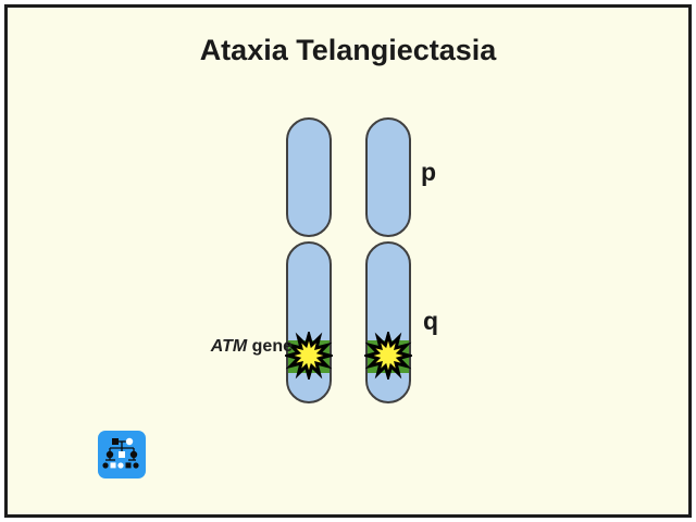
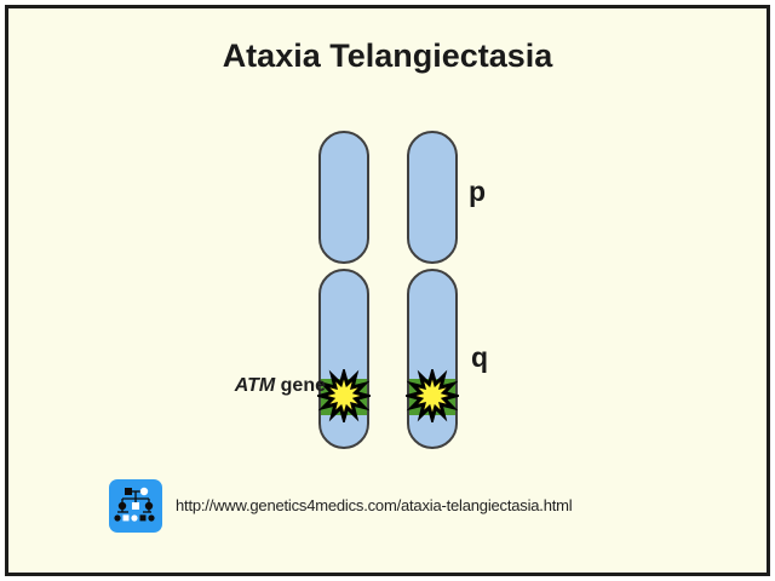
  Ataxia Telangiectasia
  p
  q
  ATM gene
+ http://www.genetics4medics.com/ataxia-telangiectasia.html
